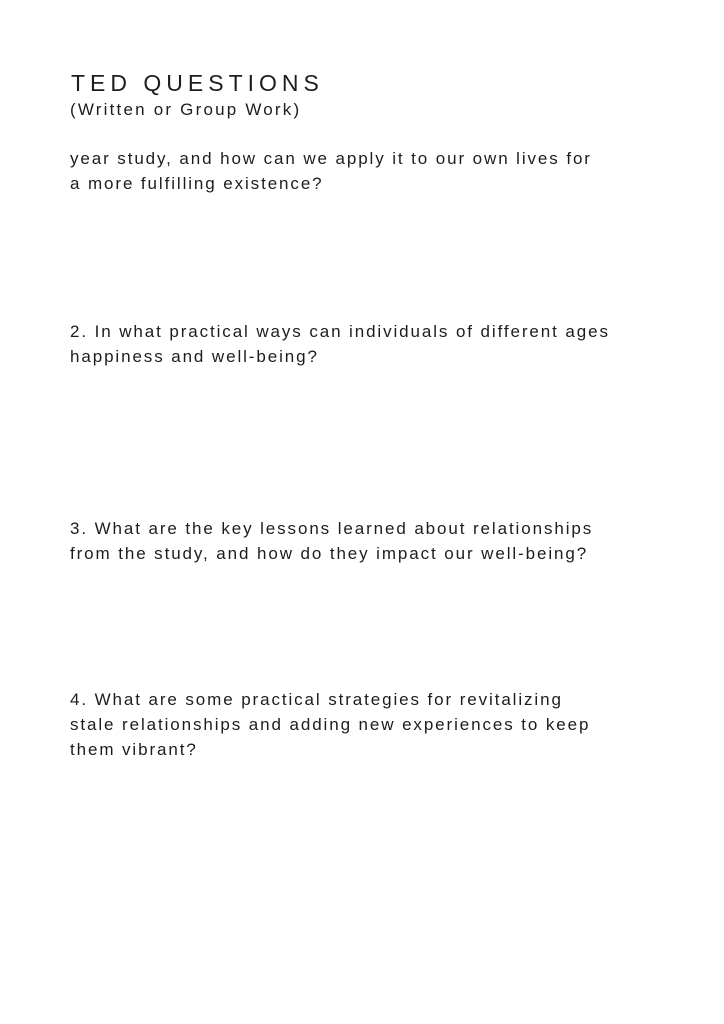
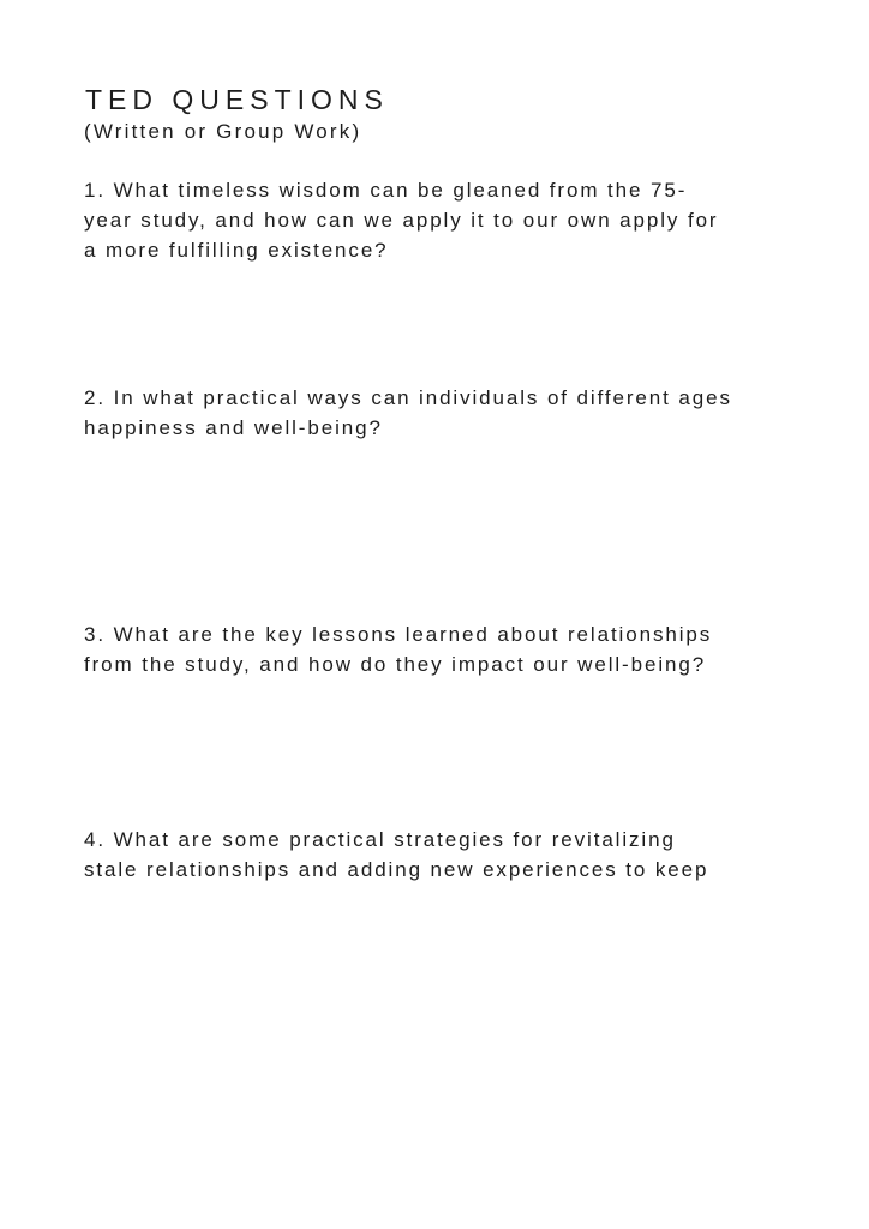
  TED QUESTIONS
  (Written or Group Work)
+ 1. What timeless wisdom can be gleaned from the 75-
- year study, and how can we apply it to our own lives for
+ year study, and how can we apply it to our own apply for
  a more fulfilling existence?
  2. In what practical ways can individuals of different ages
  happiness and well-being?
  3. What are the key lessons learned about relationships
  from the study, and how do they impact our well-being?
  4. What are some practical strategies for revitalizing
  stale relationships and adding new experiences to keep
- them vibrant?
